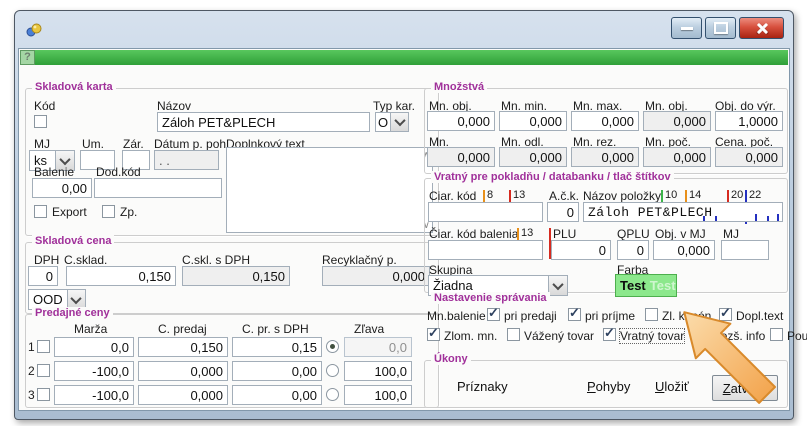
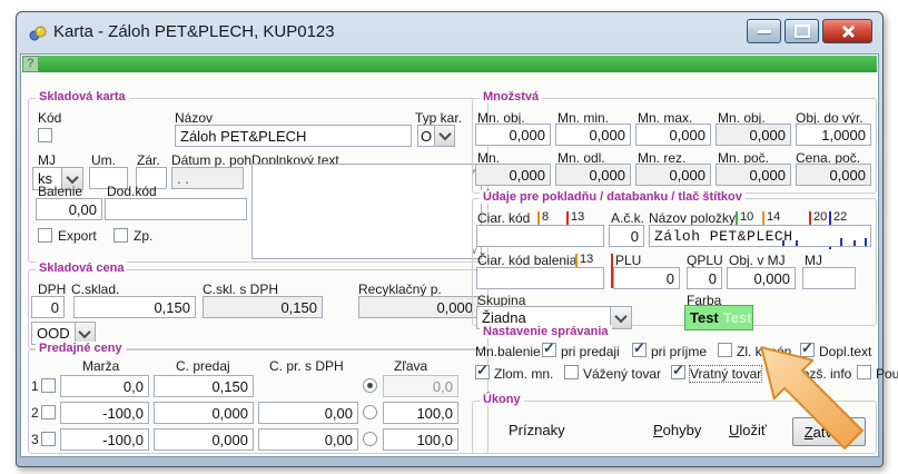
+ Karta - Záloh PET&PLECH, KUP0123
  ?
  Skladová karta
  Kód
  Názov
  Typ kar.
  Záloh PET&PLECH
  O
  MJ
  Um.
  Zár.
  Dátum p. poh.
  Doplnkový text
  ks
  . .
  ∨
  Balenie
  Dod.kód
  0,00
  Export
  Zp.
  Skladová cena
  DPH
  C.sklad.
  C.skl. s DPH
  Recyklačný p.
  0
  0,150
  0,150
  0,000
  OOD
  Predajné ceny
  Marža
  C. predaj
  C. pr. s DPH
  Zľava
  1
  0,0
  0,150
- 0,15
  0,0
  2
  -100,0
  0,000
  0,00
  100,0
  3
  -100,0
  0,000
  0,00
  100,0
  Množstvá
  Mn. obj.
  Mn. min.
  Mn. max.
  Mn. obj.
  Obj. do výr.
  0,000
  0,000
  0,000
  0,000
  1,0000
  Mn.
  Mn. odl.
  Mn. rez.
  Mn. poč.
  Cena. poč.
  0,000
  0,000
  0,000
  0,000
  0,000
- Vratný pre pokladňu / databanku / tlač štítkov
+ Údaje pre pokladňu / databanku / tlač štítkov
  Ciar. kód
  8
  13
  A.č.k.
  0
  Názov položky
  10
  14
  20
  22
  Záloh PET&PLECH
  Čiar. kód balenia
  13
  PLU
  0
  QPLU
  0
  Obj. v MJ
  0,000
  MJ
  Skupina
  Žiadna
  Farba
  Test
  Test
  Nastavenie správania
  Mn.balenie
  pri predaji
  pri príjme
  Dopl.text
  Zlom. mn.
  Vážený tovar
  Vratný tovar
  zš. info
  Úkony
  Príznaky
  Pohyby
  Uložiť
  Z
